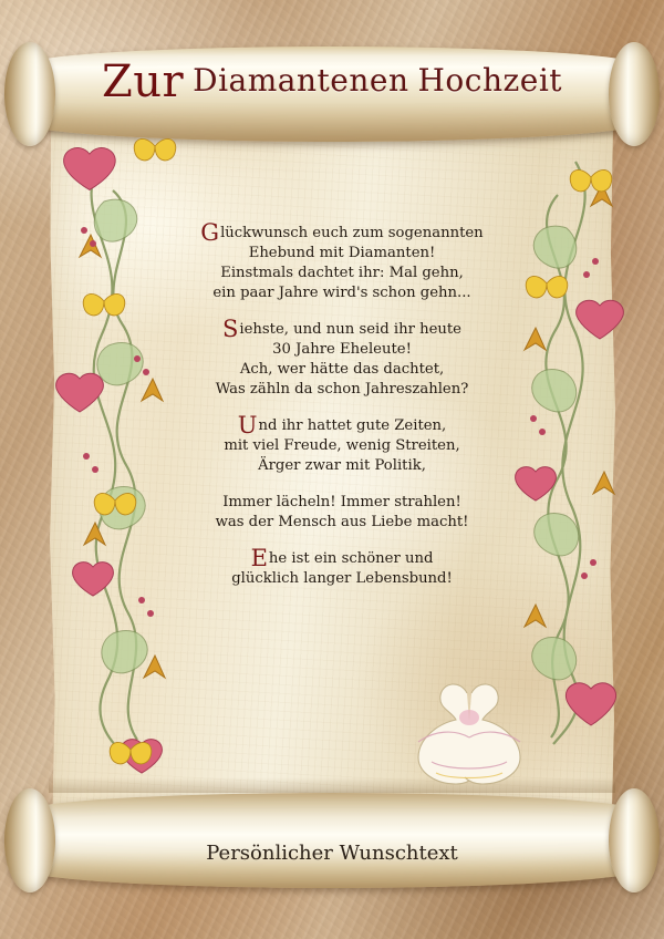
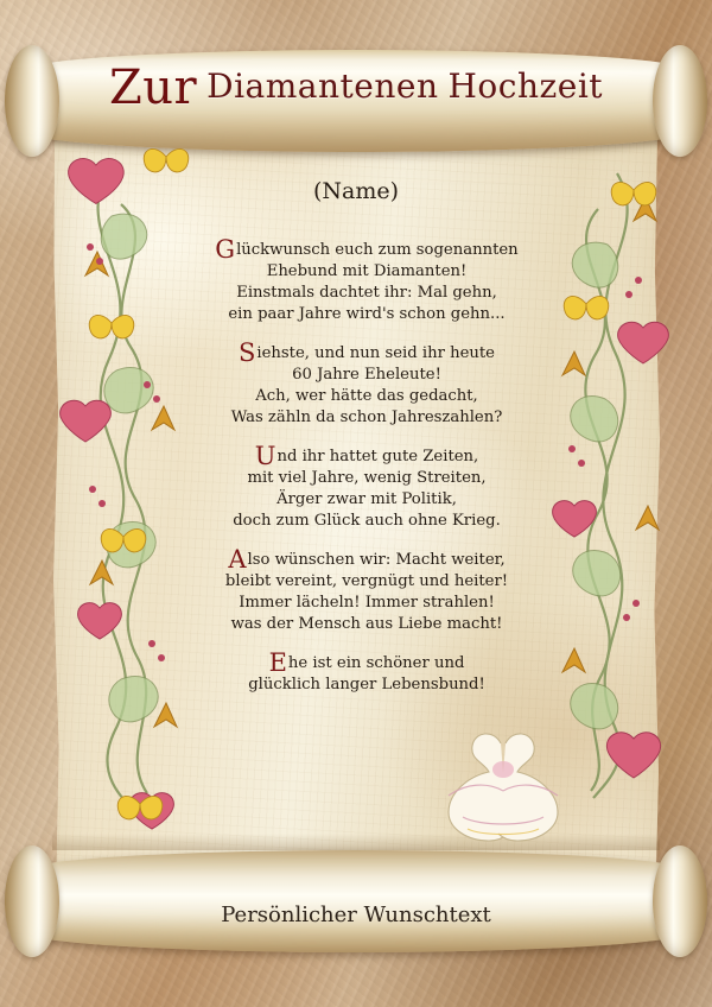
  Zur Diamantenen Hochzeit
+ (Name)
  Glückwunsch euch zum sogenannten
  Ehebund mit Diamanten!
  Einstmals dachtet ihr: Mal gehn,
  ein paar Jahre wird's schon gehn...
  Siehste, und nun seid ihr heute
- 30 Jahre Eheleute!
+ 60 Jahre Eheleute!
- Ach, wer hätte das dachtet,
+ Ach, wer hätte das gedacht,
  Was zähln da schon Jahreszahlen?
  Und ihr hattet gute Zeiten,
- mit viel Freude, wenig Streiten,
+ mit viel Jahre, wenig Streiten,
  Ärger zwar mit Politik,
+ doch zum Glück auch ohne Krieg.
+ Also wünschen wir: Macht weiter,
+ bleibt vereint, vergnügt und heiter!
  Immer lächeln! Immer strahlen!
  was der Mensch aus Liebe macht!
  Ehe ist ein schöner und
  glücklich langer Lebensbund!
  Persönlicher Wunschtext
